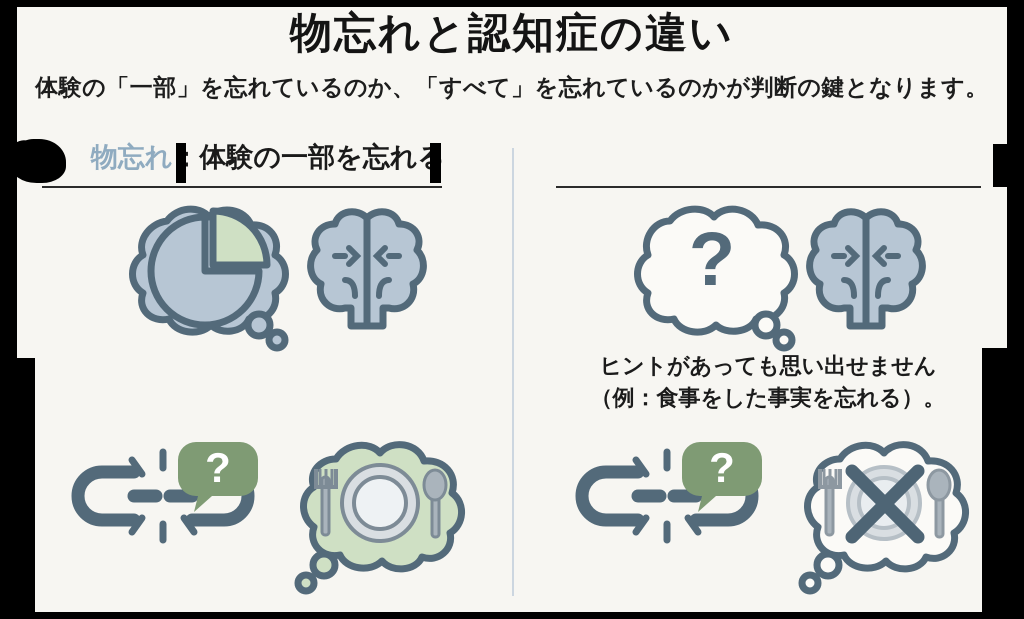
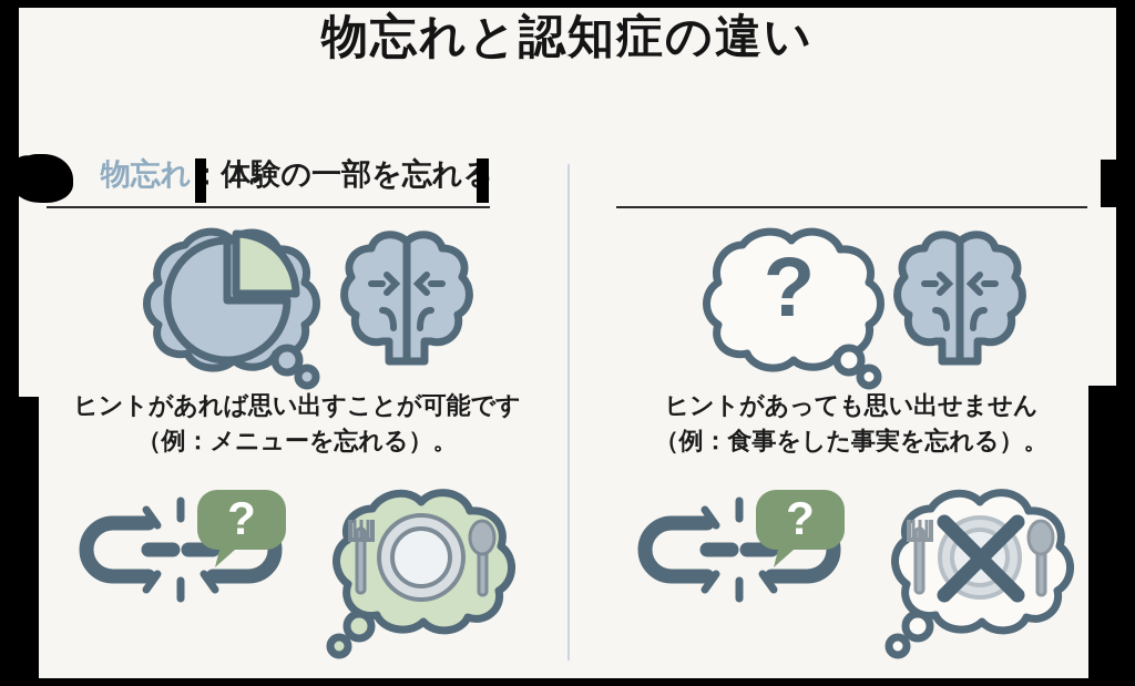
  物忘れと認知症の違い
- 体験の「一部」を忘れているのか、「すべて」を忘れているのかが判断の鍵となります。
  物忘れ：体験の一部を忘れ
+ ヒントがあれば思い出すことが可能です
+ （例：メニューを忘れる）。
  ?
  ?
  ヒントがあっても思い出せません
  （例：食事をした事実を忘れる）。
  ?
